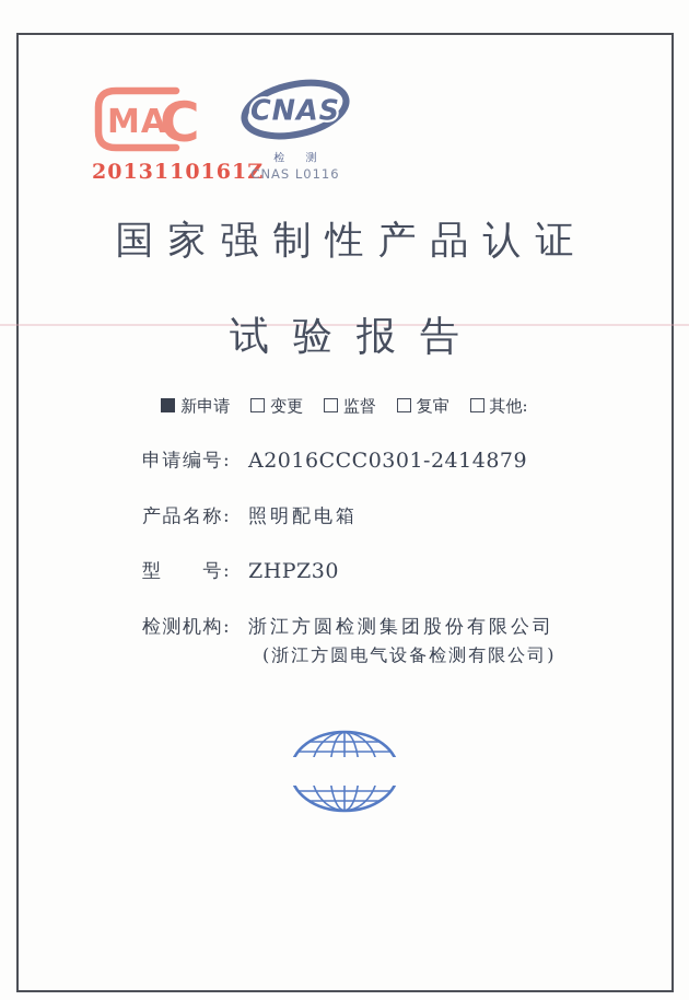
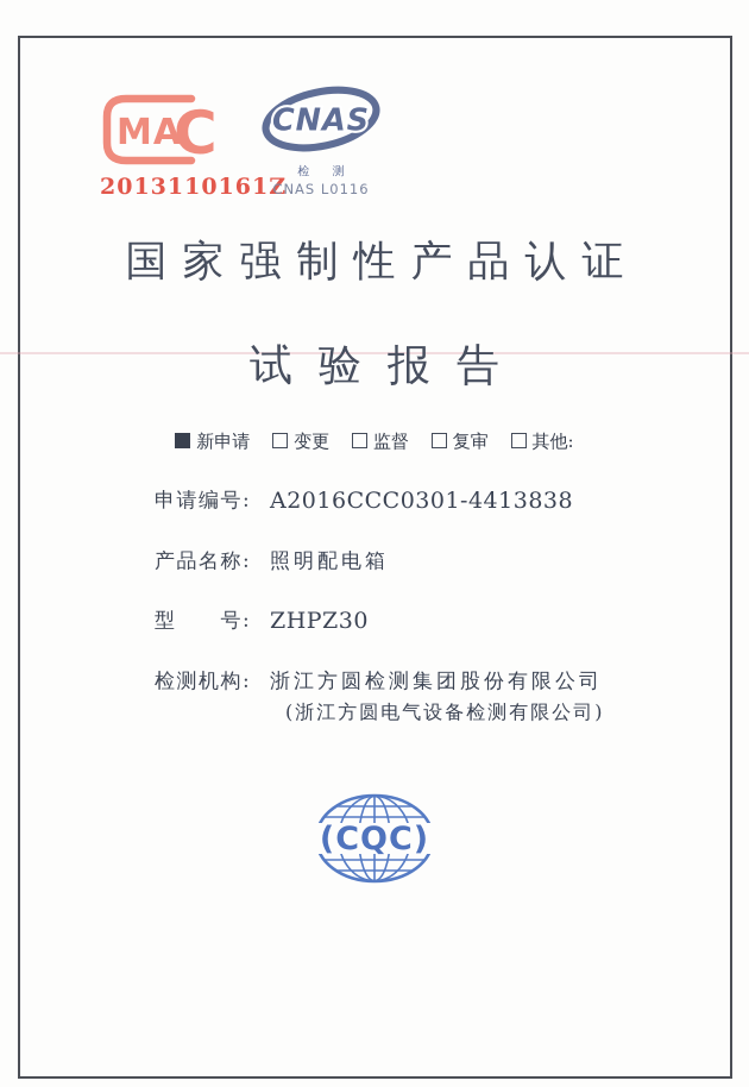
  MA
  C
  201311016
  CNAS
  检 测
  CNAS L0116
  国家强制性产品认证
  试验报告
  新申请 变更 监督 复审 其他:
  申请编号:
- A2016CCC0301-2414879
+ A2016CCC0301-4413838
  产品名称:
  照明配电箱
  型 号:
  ZHPZ30
  检测机构:
  浙江方圆检测集团股份有限公司
  (浙江方圆电气设备检测有限公司)
+ (CQC)
